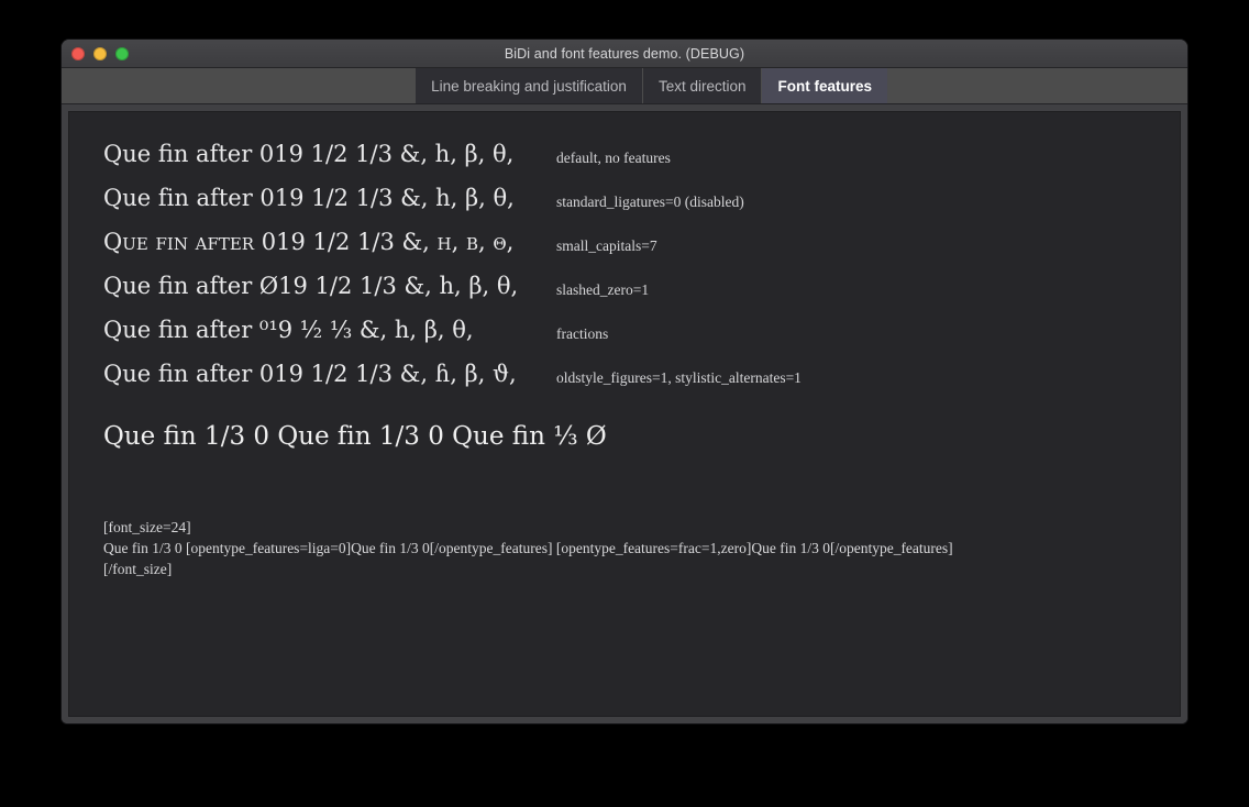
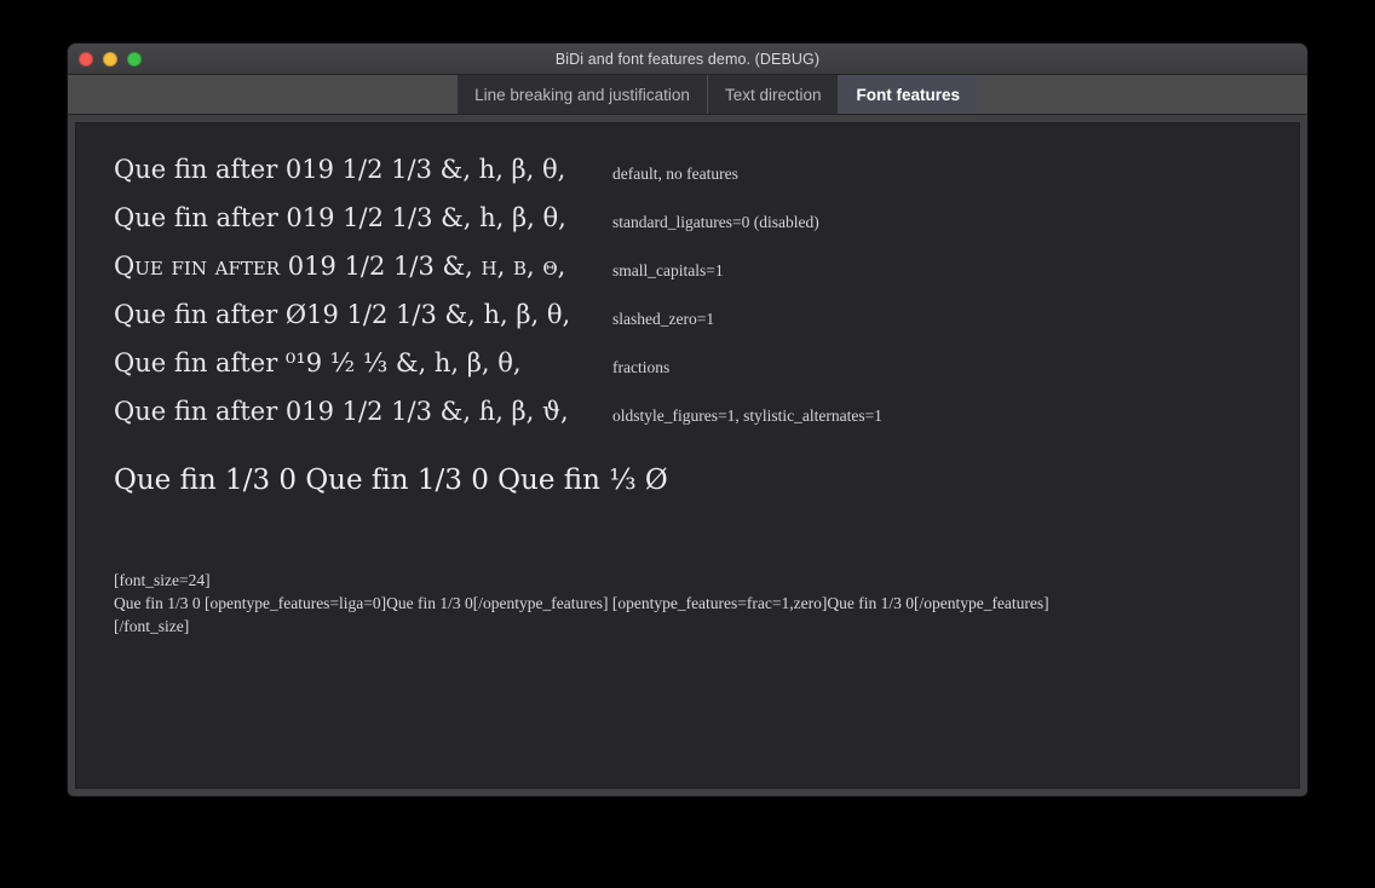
  BiDi and font features demo. (DEBUG)
  Line breaking and justification
  Text direction
  Font features
  Que fin after 019 1/2 1/3 &, h, β, θ,
  default, no features
  Que fin after 019 1/2 1/3 &, h, β, θ,
  standard_ligatures=0 (disabled)
  Que fin after 019 1/2 1/3 &, h, β, θ,
- small_capitals=7
+ small_capitals=1
  Que fin after Ø19 1/2 1/3 &, h, β, θ,
  slashed_zero=1
  Que fin after ⁰¹9 ½ ⅓ &, h, β, θ,
  fractions
  Que fin after 019 1/2 1/3 &, ɦ, β, ϑ,
  oldstyle_figures=1, stylistic_alternates=1
  Que fin 1/3 0 Que fin 1/3 0 Que fin ⅓ Ø
  [font_size=24] Que fin 1/3 0 [opentype_features=liga=0]Que fin 1/3 0[/opentype_features] [opentype_features=frac=1,zero]Que fin 1/3 0[/opentype_features] [/font_size]
